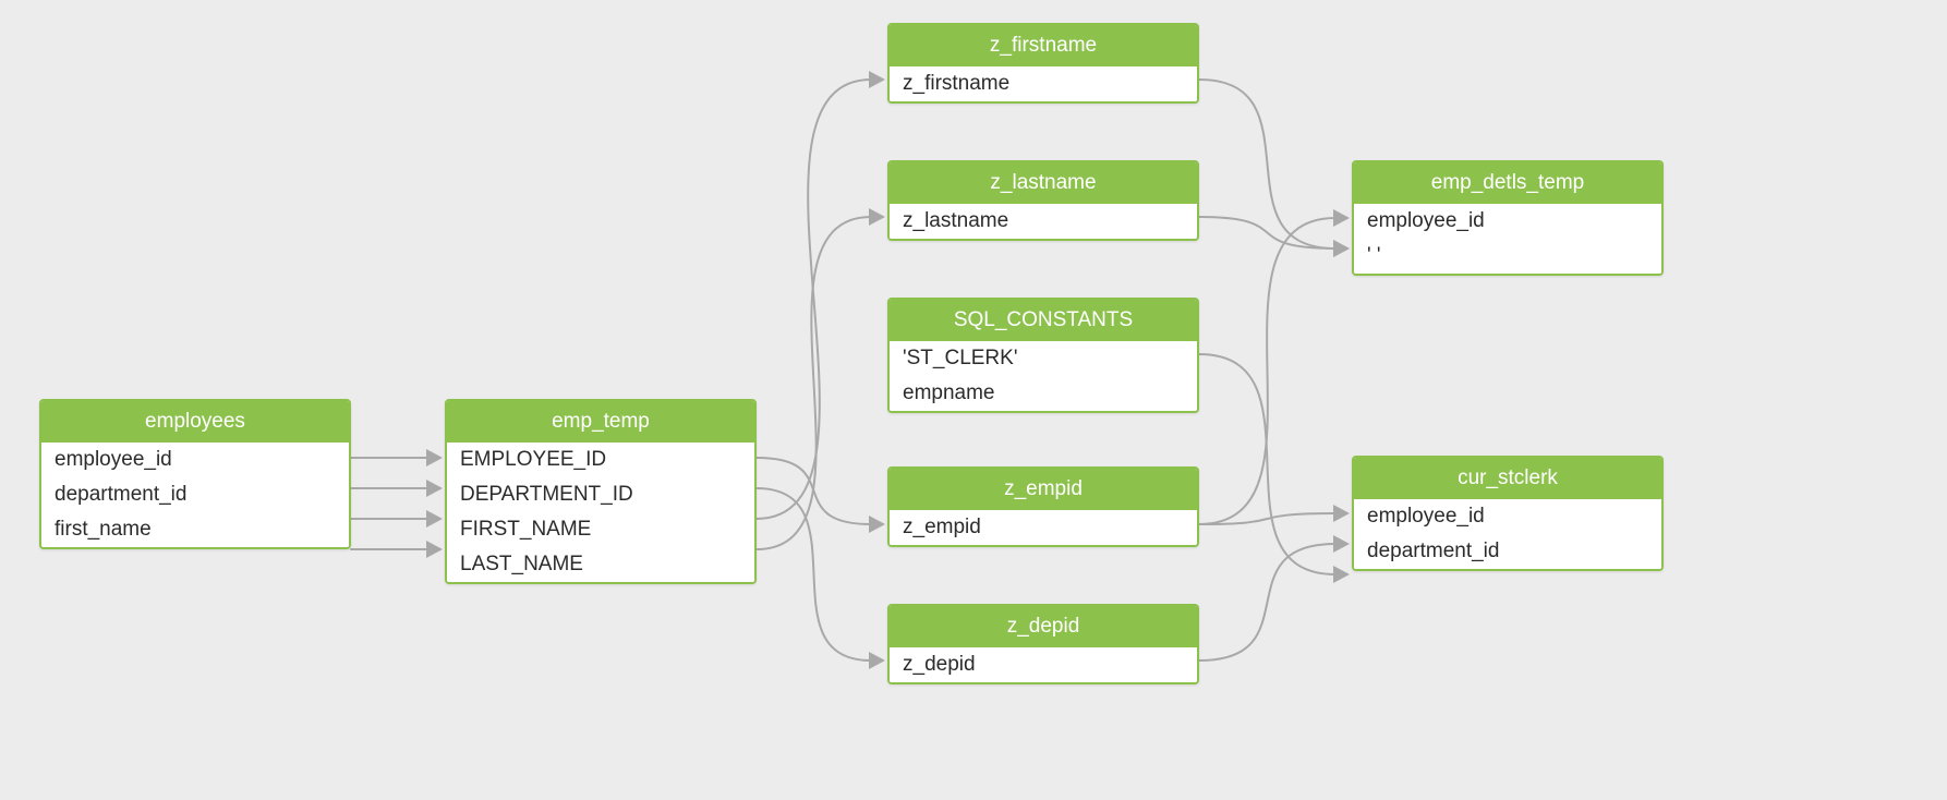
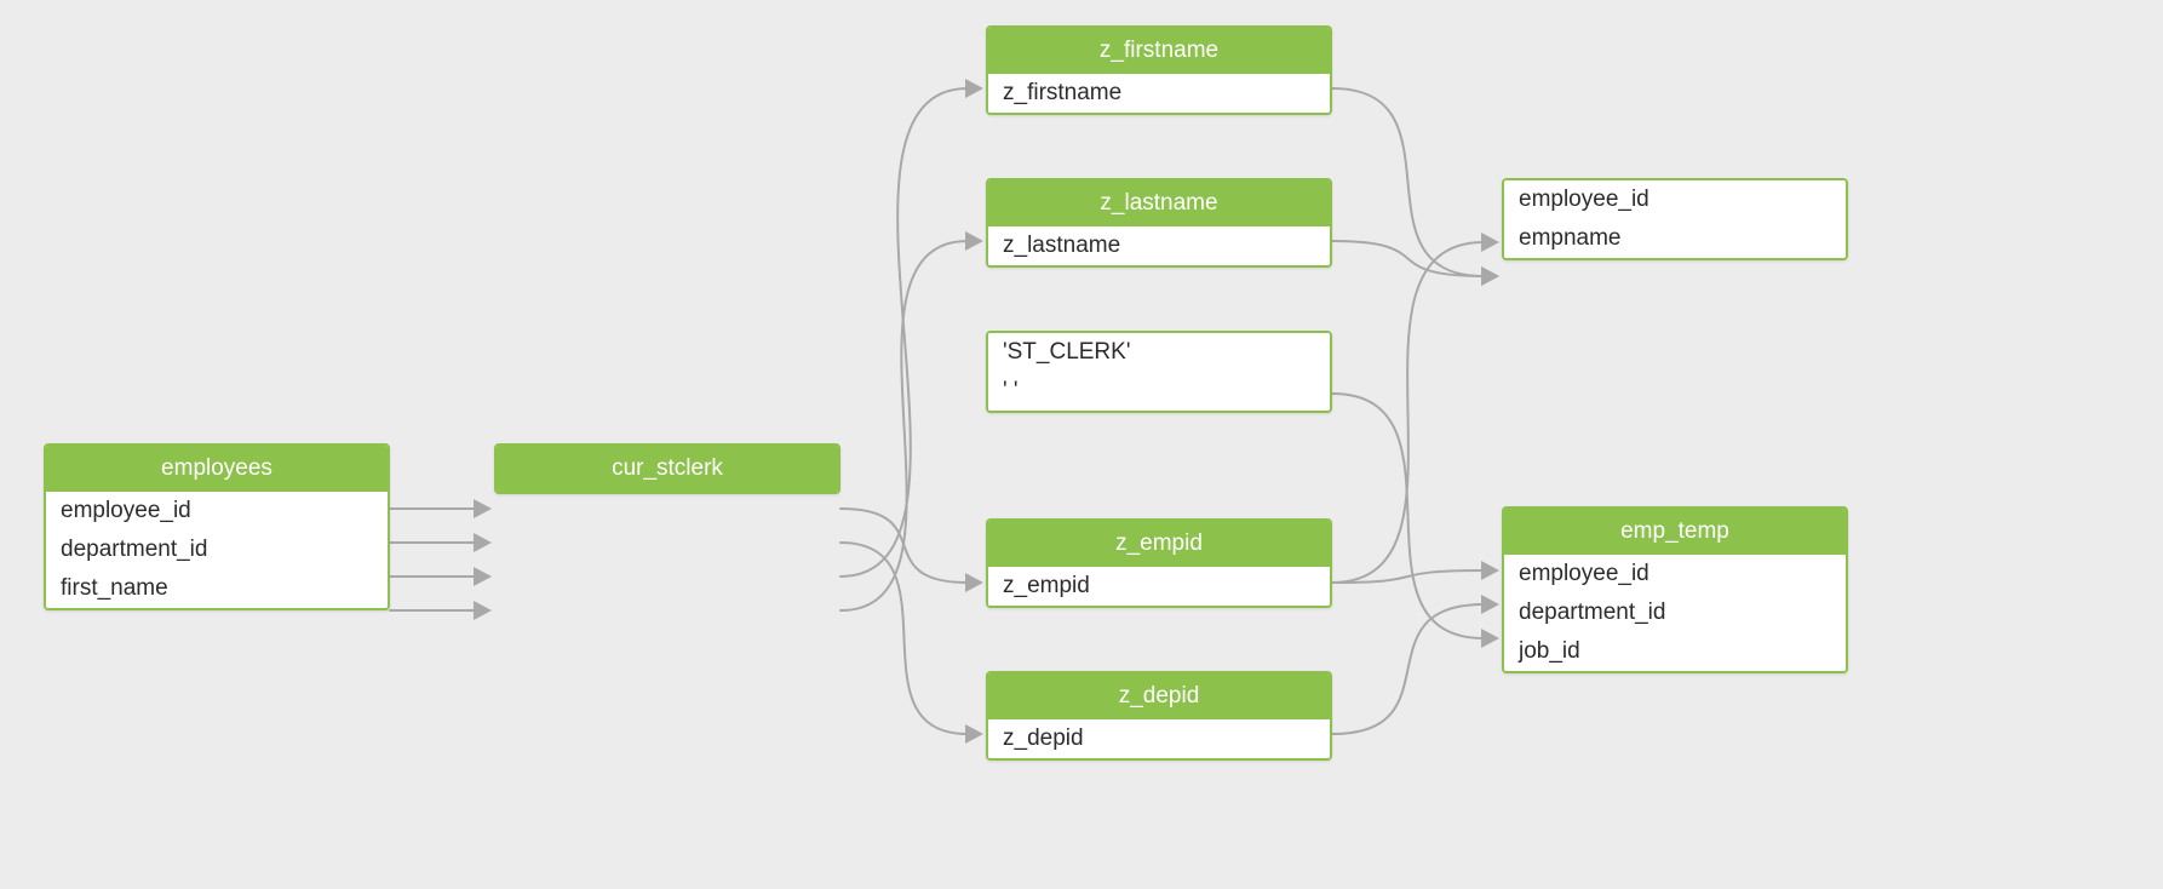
  employees
  employee_id
  department_id
  first_name
- emp_temp
+ cur_stclerk
- EMPLOYEE_ID
- DEPARTMENT_ID
- FIRST_NAME
- LAST_NAME
  z_firstname
  z_firstname
  z_lastname
  z_lastname
- SQL_CONSTANTS
  'ST_CLERK'
- empname
+ ' '
  z_empid
  z_empid
  z_depid
  z_depid
- emp_detls_temp
  employee_id
- ' '
+ empname
- cur_stclerk
+ emp_temp
  employee_id
  department_id
+ job_id
